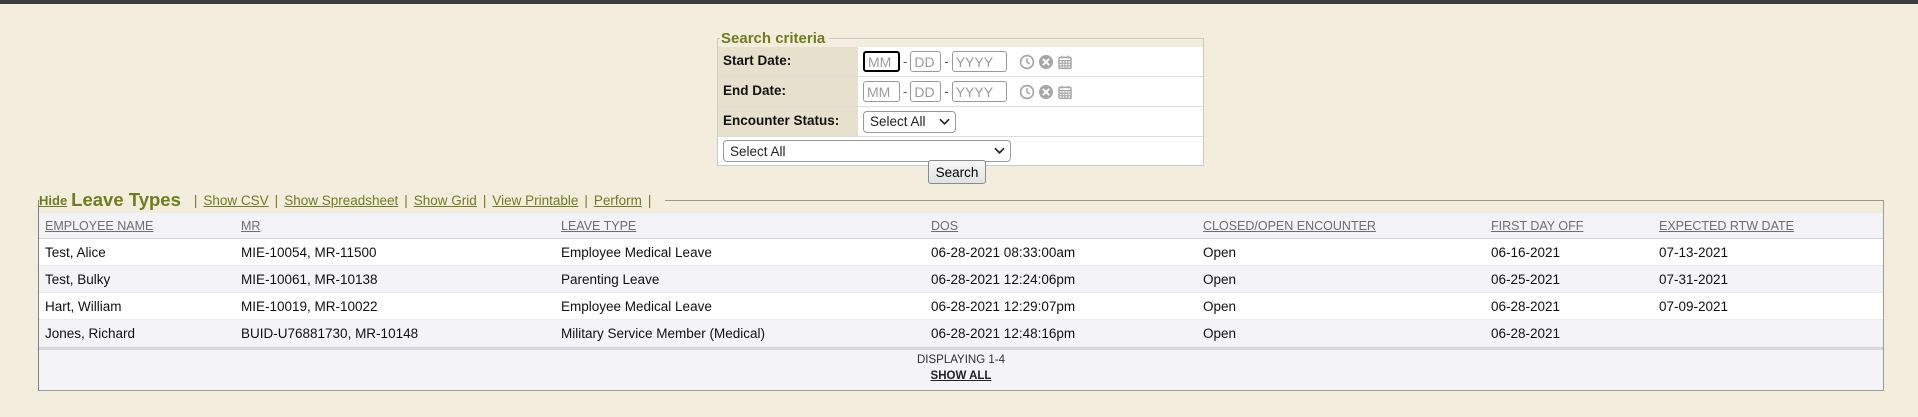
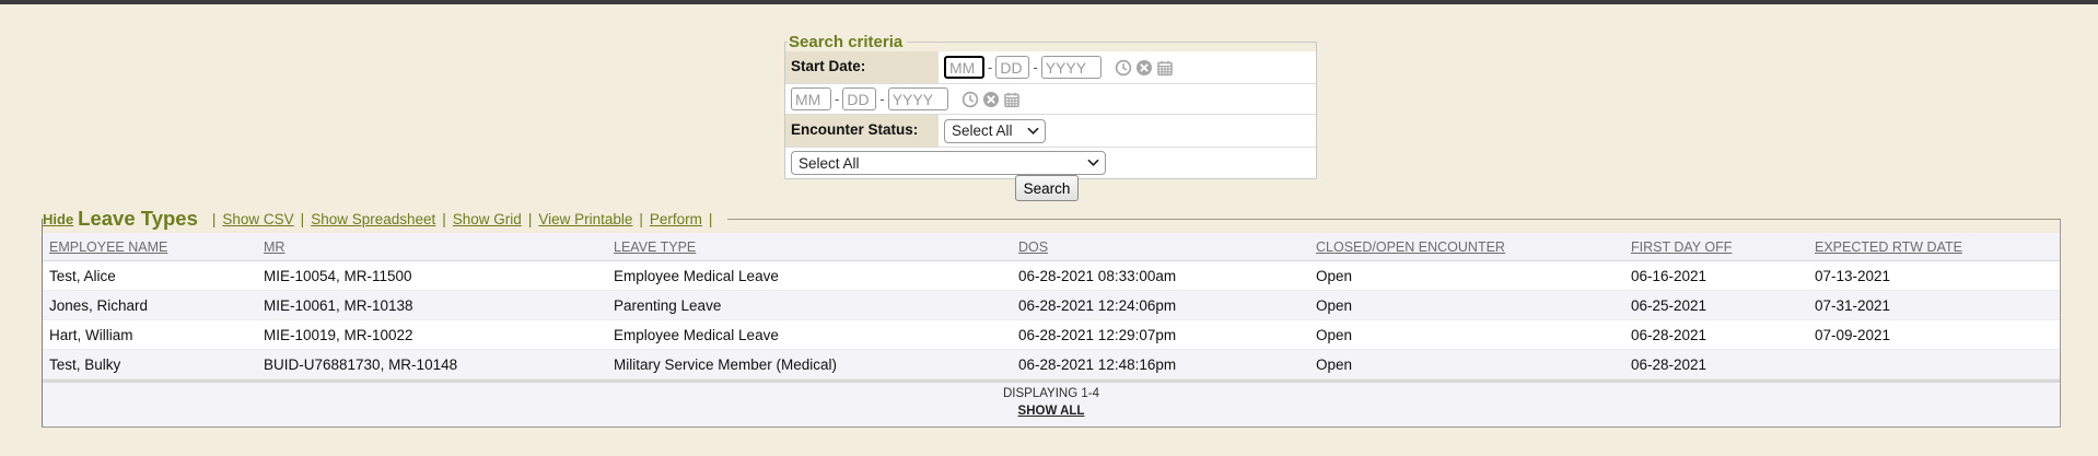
  Search criteria
  Start Date:
  MM
  -
  DD
  -
  YYYY
- End Date:
  MM
  -
  DD
  -
  YYYY
  Encounter Status:
  Select All
  Select All
  Search
  Hide
  Leave Types
  |
  Show CSV
  |
  Show Spreadsheet
  |
  Show Grid
  |
  View Printable
  |
  Perform
  |
  EMPLOYEE NAME	MR	LEAVE TYPE	DOS	CLOSED/OPEN ENCOUNTER	FIRST DAY OFF	EXPECTED RTW DATE
  Test, Alice	MIE-10054, MR-11500	Employee Medical Leave	06-28-2021 08:33:00am	Open	06-16-2021	07-13-2021
- Test, Bulky	MIE-10061, MR-10138	Parenting Leave	06-28-2021 12:24:06pm	Open	06-25-2021	07-31-2021
+ Jones, Richard	MIE-10061, MR-10138	Parenting Leave	06-28-2021 12:24:06pm	Open	06-25-2021	07-31-2021
  Hart, William	MIE-10019, MR-10022	Employee Medical Leave	06-28-2021 12:29:07pm	Open	06-28-2021	07-09-2021
- Jones, Richard	BUID-U76881730, MR-10148	Military Service Member (Medical)	06-28-2021 12:48:16pm	Open	06-28-2021
+ Test, Bulky	BUID-U76881730, MR-10148	Military Service Member (Medical)	06-28-2021 12:48:16pm	Open	06-28-2021
  DISPLAYING 1-4
  SHOW ALL
